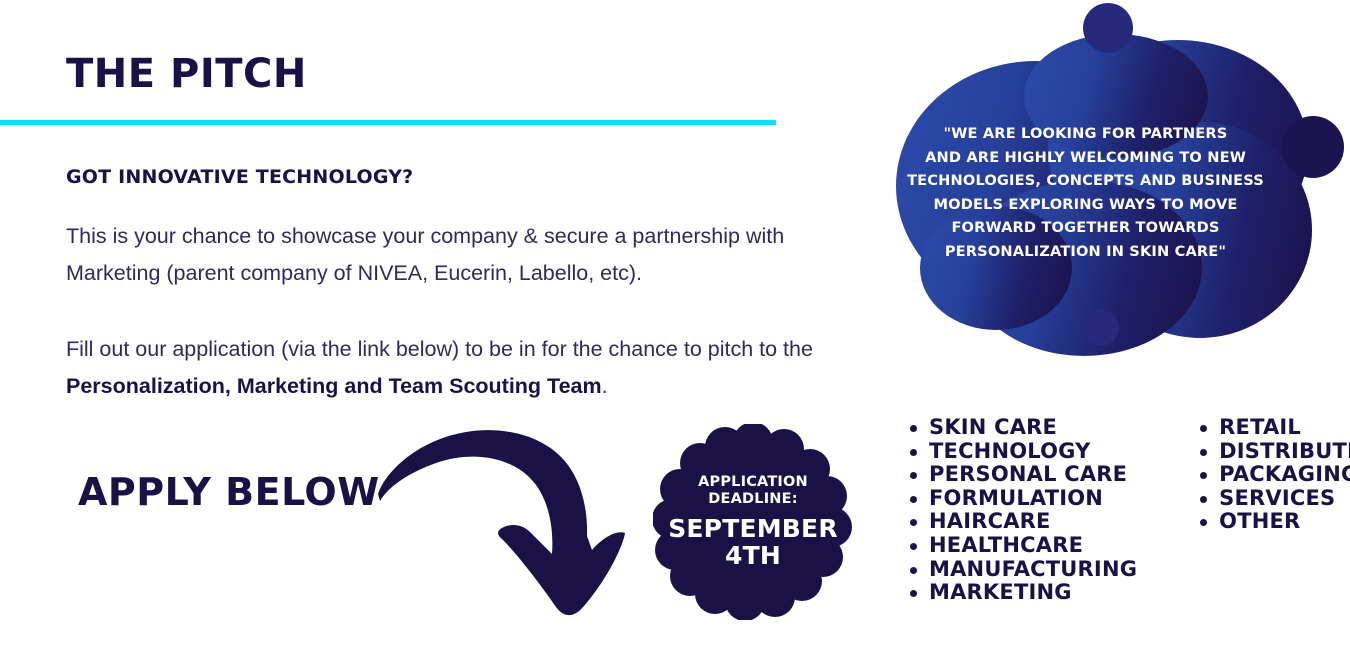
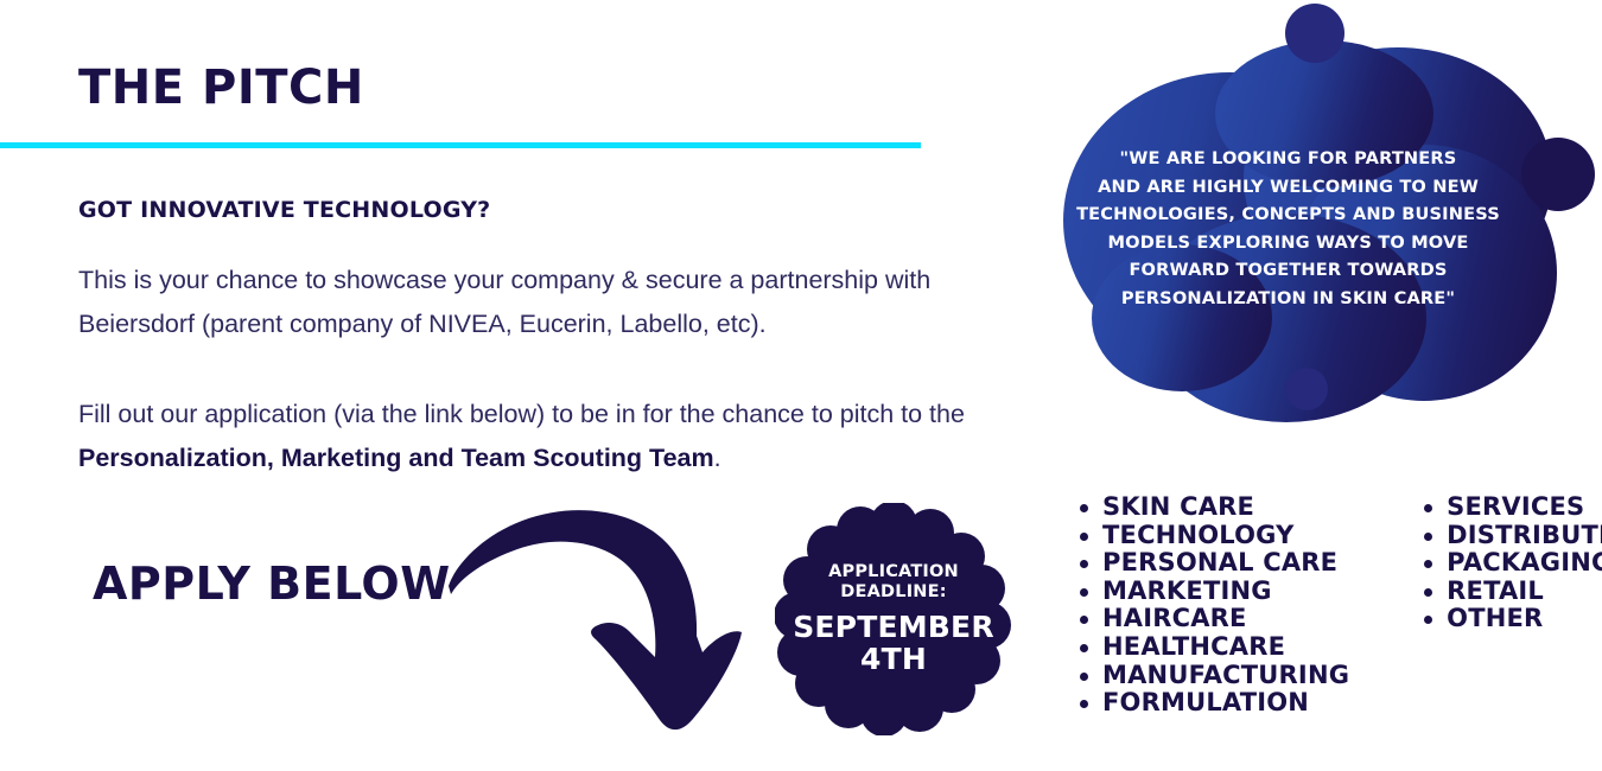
  THE PITCH
  GOT INNOVATIVE TECHNOLOGY?
- This is your chance to showcase your company & secure a partnership with Marketing (parent company of NIVEA, Eucerin, Labello, etc).
+ This is your chance to showcase your company & secure a partnership with Beiersdorf (parent company of NIVEA, Eucerin, Labello, etc).
  Fill out our application (via the link below) to be in for the chance to pitch to the Personalization, Marketing and Team Scouting Team.
  APPLY BELOW
  APPLICATION
  DEADLINE:
  SEPTEMBER
  4TH
  "WE ARE LOOKING FOR PARTNERS
  AND ARE HIGHLY WELCOMING TO NEW
  TECHNOLOGIES, CONCEPTS AND BUSINESS
  MODELS EXPLORING WAYS TO MOVE
  FORWARD TOGETHER TOWARDS
  PERSONALIZATION IN SKIN CARE"
  SKIN CARE
  TECHNOLOGY
  PERSONAL CARE
- FORMULATION
+ MARKETING
  HAIRCARE
  HEALTHCARE
  MANUFACTURING
- MARKETING
+ FORMULATION
- RETAIL
+ SERVICES
  DISTRIBUT
  PACKAGIN
- SERVICES
+ RETAIL
  OTHER
